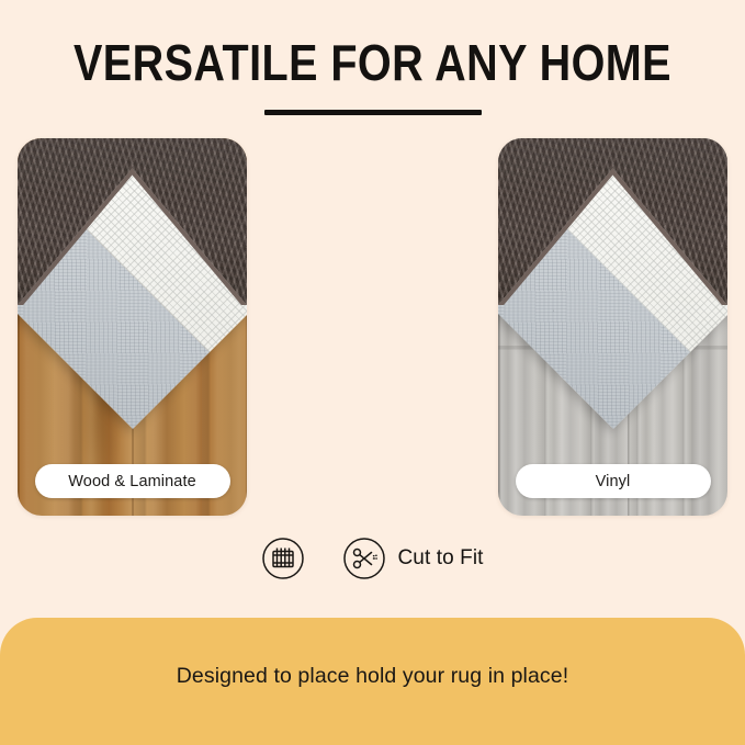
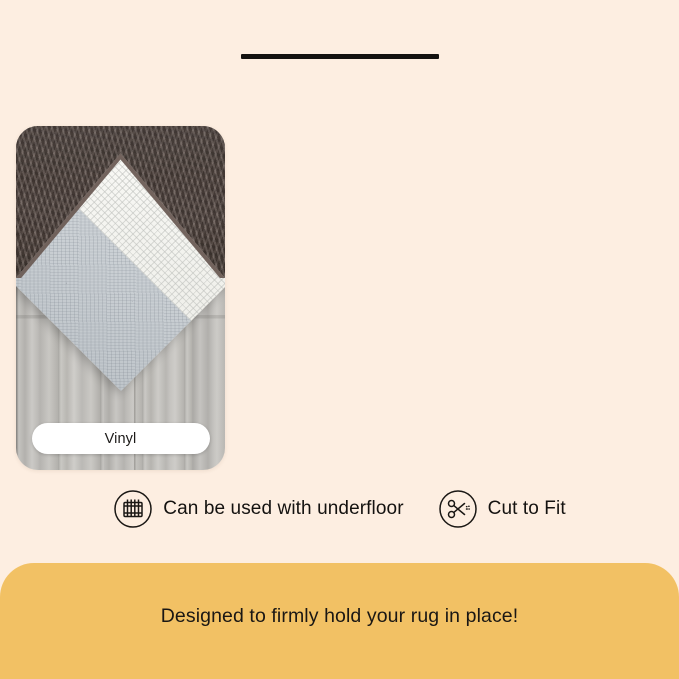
- VERSATILE FOR ANY HOME
- Wood & Laminate
  Vinyl
+ Can be used with underfloor
  Cut to Fit
- Designed to place hold your rug in place!
+ Designed to firmly hold your rug in place!
